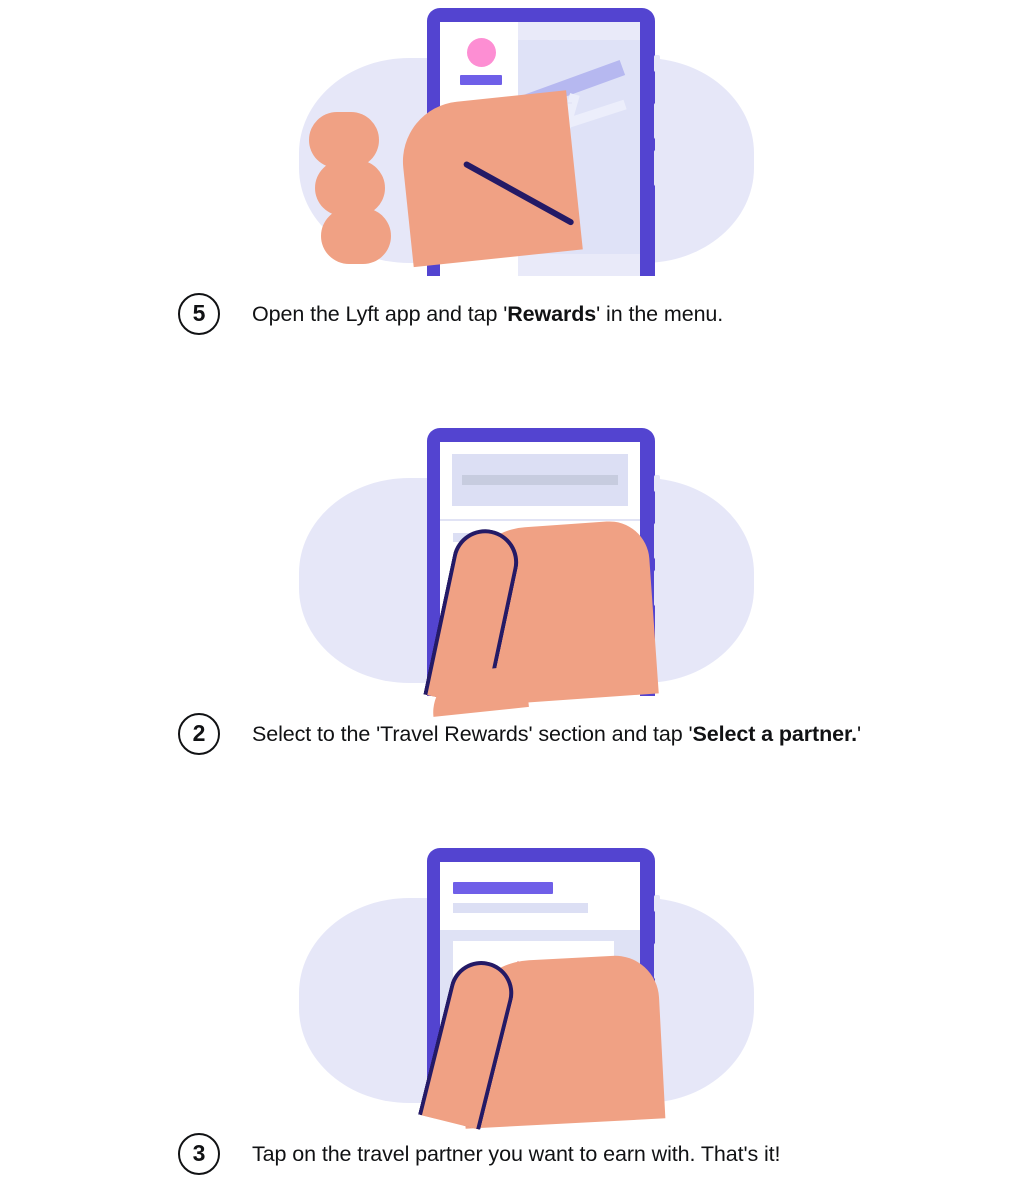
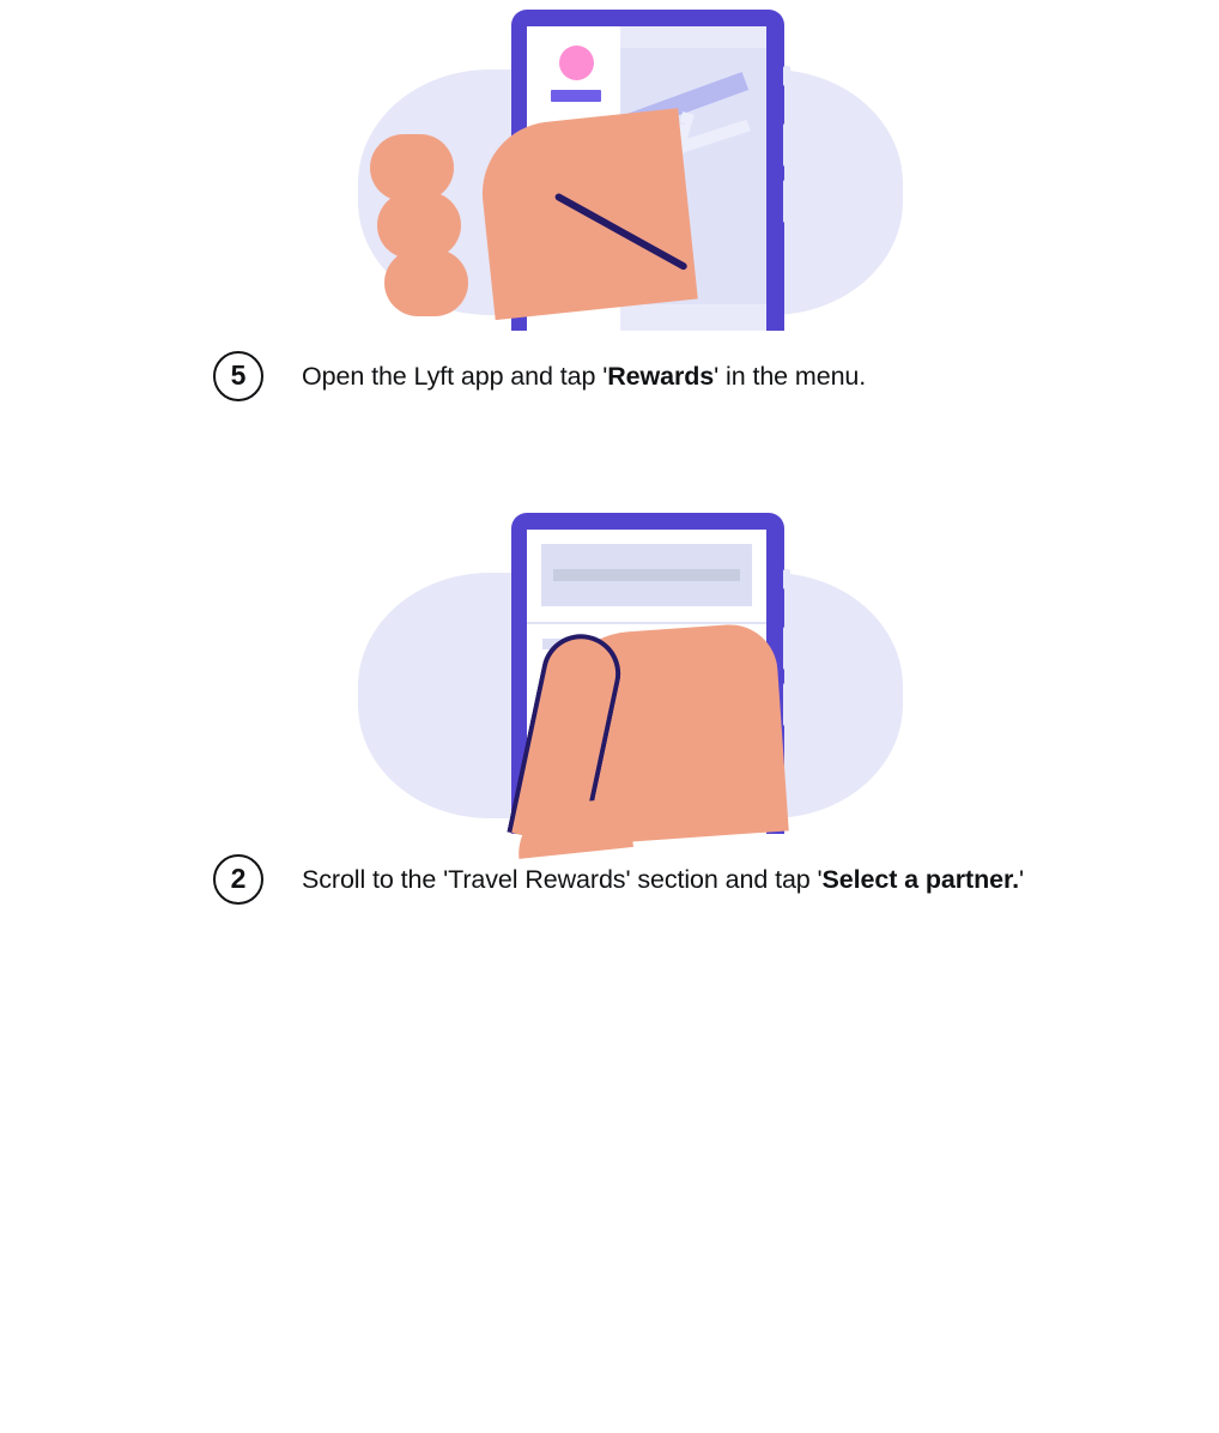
  5
  Open the Lyft app and tap 'Rewards' in the menu.
  2
- Select to the 'Travel Rewards' section and tap 'Select a partner.'
+ Scroll to the 'Travel Rewards' section and tap 'Select a partner.'
- 3
- Tap on the travel partner you want to earn with. That's it!
